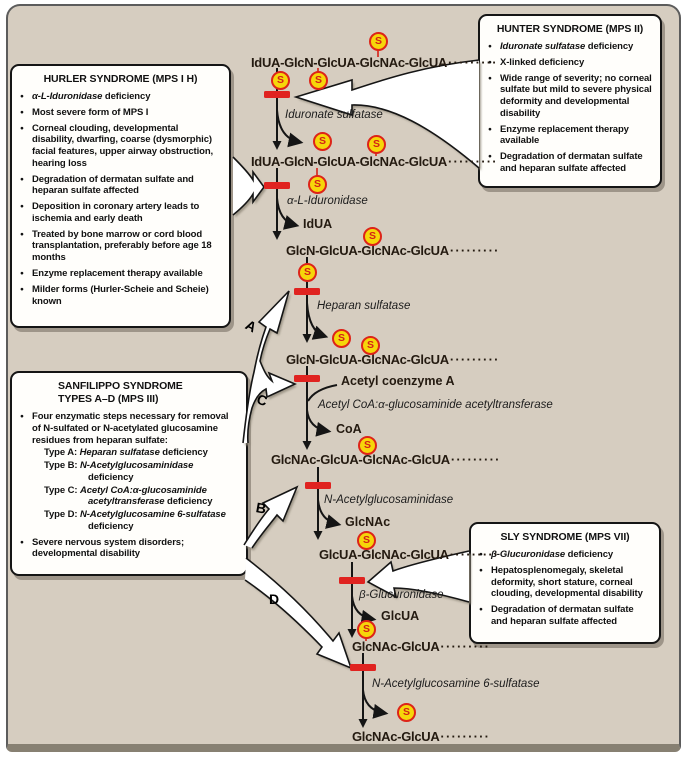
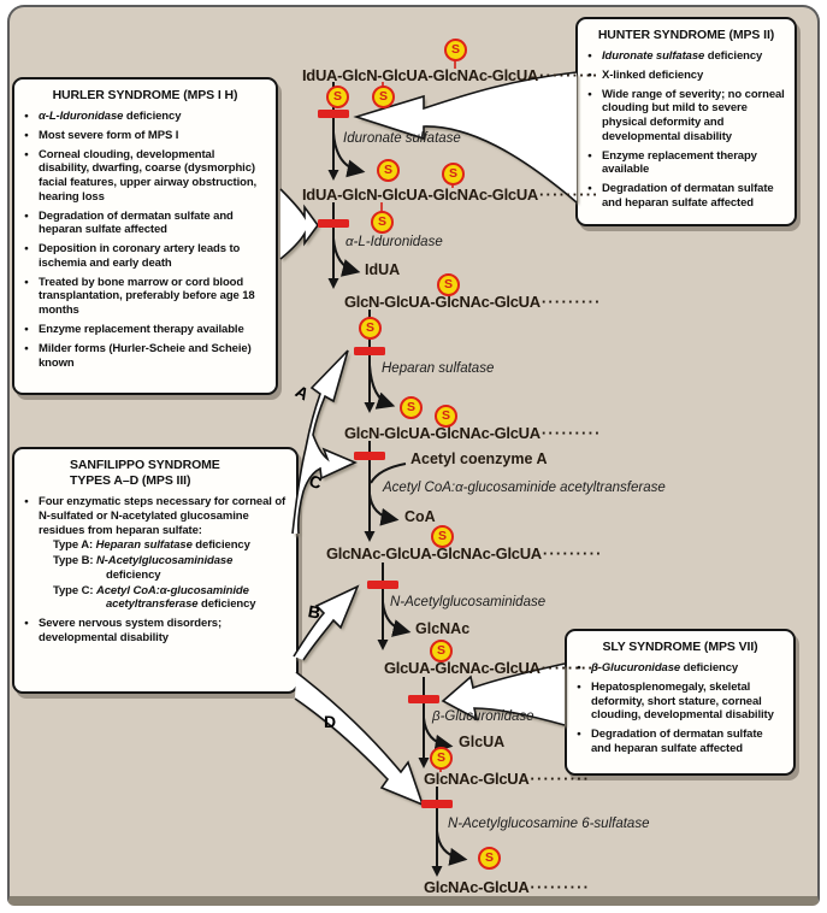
  HURLER SYNDROME (MPS I H)
  α-L-Iduronidase deficiency
  Most severe form of MPS I
  Corneal clouding, developmental disability, dwarfing, coarse (dysmorphic) facial features, upper airway obstruction, hearing loss
  Degradation of dermatan sulfate and heparan sulfate affected
  Deposition in coronary artery leads to ischemia and early death
  Treated by bone marrow or cord blood transplantation, preferably before age 18 months
  Enzyme replacement therapy available
  Milder forms (Hurler-Scheie and Scheie) known
  HUNTER SYNDROME (MPS II)
  Iduronate sulfatase deficiency
  X-linked deficiency
- Wide range of severity; no corneal sulfate but mild to severe physical deformity and developmental disability
+ Wide range of severity; no corneal clouding but mild to severe physical deformity and developmental disability
  Enzyme replacement therapy available
  Degradation of dermatan sulfate and heparan sulfate affected
  SANFILIPPO SYNDROME
  TYPES A–D (MPS III)
- Four enzymatic steps necessary for removal of N-sulfated or N-acetylated glucosamine residues from heparan sulfate:
+ Four enzymatic steps necessary for corneal of N-sulfated or N-acetylated glucosamine residues from heparan sulfate:
  Type A: Heparan sulfatase deficiency
  Type B: N-Acetylglucosaminidase deficiency
  Type C: Acetyl CoA:α-glucosaminide acetyltransferase deficiency
- Type D: N-Acetylglucosamine 6-sulfatase deficiency
  Severe nervous system disorders; developmental disability
  SLY SYNDROME (MPS VII)
  β-Glucuronidase deficiency
  Hepatosplenomegaly, skeletal deformity, short stature, corneal clouding, developmental disability
  Degradation of dermatan sulfate and heparan sulfate affected
  IdUA-GlcN-GlcUA-GlcNAc-GlcUA·········
  IdUA-GlcN-GlcUA-GlcNAc-GlcUA·········
  GlcN-GlcUA-GlcNAc-GlcUA·········
  GlcN-GlcUA-GlcNAc-GlcUA·········
  GlcNAc-GlcUA-GlcNAc-GlcUA·········
  GlcUA-GlcNAc-GlcUA·········
  GlcNAc-GlcUA·········
  GlcNAc-GlcUA·········
  Iduronate sulfatase
  α-L-Iduronidase
  Heparan sulfatase
  Acetyl CoA:α-glucosaminide acetyltransferase
  N-Acetylglucosaminidase
  β-Glucuronidase
  N-Acetylglucosamine 6-sulfatase
  Acetyl coenzyme A
  IdUA
  CoA
  GlcNAc
  GlcUA
  D
  S
  S
  S
  S
  S
  S
  S
  S
  S
  S
  S
  S
  S
  S
